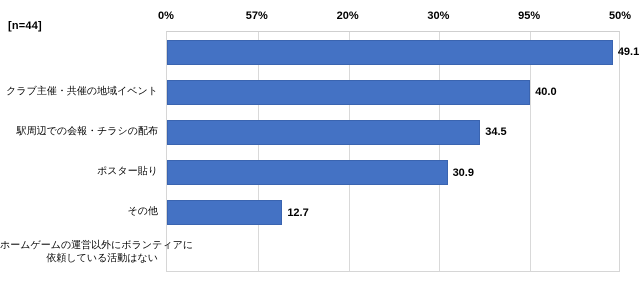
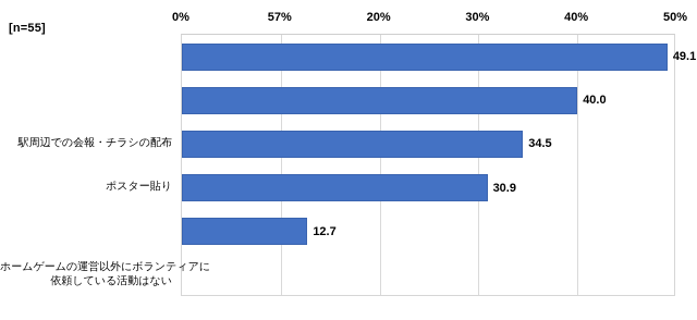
- [n=44]
+ [n=55]
  0%
  57%
  20%
  30%
- 95%
+ 40%
  50%
  49.1
  40.0
  34.5
  30.9
  12.7
- クラブ主催・共催の地域イベント
  駅周辺での会報・チラシの配布
  ポスター貼り
- その他
  ホームゲームの運営以外にボランティアに
  依頼している活動はない
